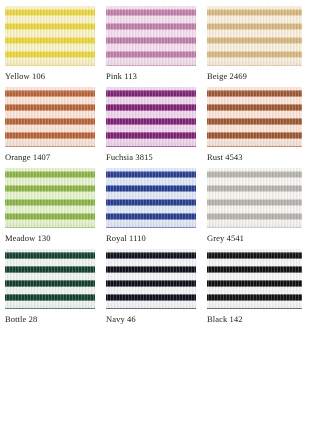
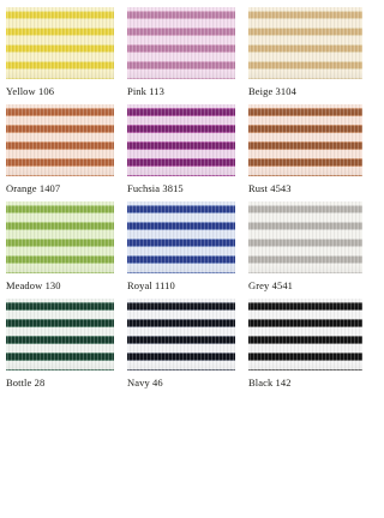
  Yellow 106
  Pink 113
- Beige 2469
+ Beige 3104
  Orange 1407
  Fuchsia 3815
  Rust 4543
  Meadow 130
  Royal 1110
  Grey 4541
  Bottle 28
  Navy 46
  Black 142
